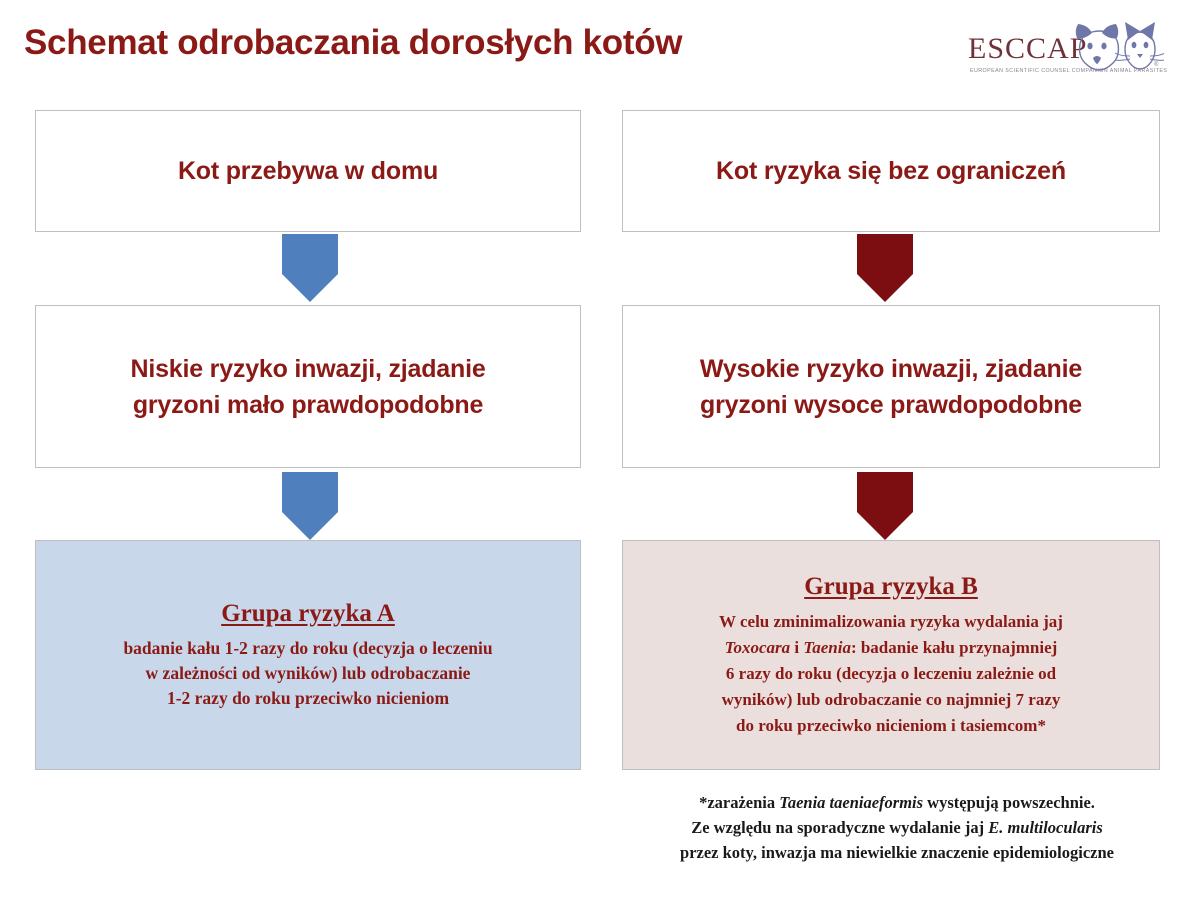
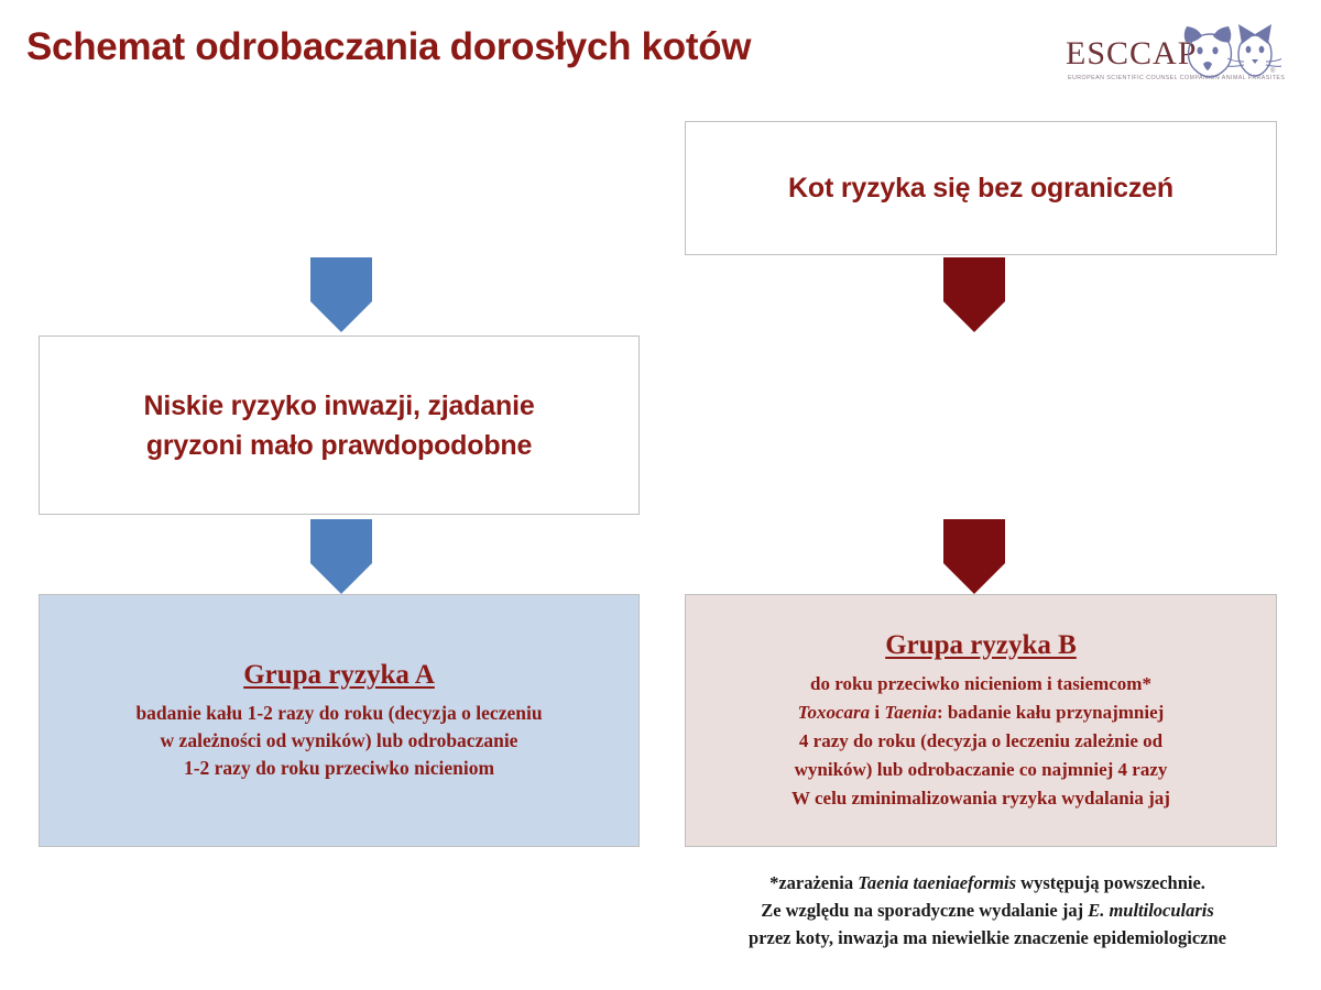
  Schemat odrobaczania dorosłych kotów
  ESCCAP
- Kot przebywa w domu
  Niskie ryzyko inwazji, zjadanie
  gryzoni mało prawdopodobne
  Grupa ryzyka A
  badanie kału 1-2 razy do roku (decyzja o leczeniu
  w zależności od wyników) lub odrobaczanie
  1-2 razy do roku przeciwko nicieniom
  Kot ryzyka się bez ograniczeń
- Wysokie ryzyko inwazji, zjadanie
- gryzoni wysoce prawdopodobne
  Grupa ryzyka B
- W celu zminimalizowania ryzyka wydalania jaj
+ do roku przeciwko nicieniom i tasiemcom*
  Toxocara i Taenia: badanie kału przynajmniej
- 6 razy do roku (decyzja o leczeniu zależnie od
+ 4 razy do roku (decyzja o leczeniu zależnie od
- wyników) lub odrobaczanie co najmniej 7 razy
+ wyników) lub odrobaczanie co najmniej 4 razy
- do roku przeciwko nicieniom i tasiemcom*
+ W celu zminimalizowania ryzyka wydalania jaj
  *zarażenia Taenia taeniaeformis występują powszechnie.
  Ze względu na sporadyczne wydalanie jaj E. multilocularis
  przez koty, inwazja ma niewielkie znaczenie epidemiologiczne
